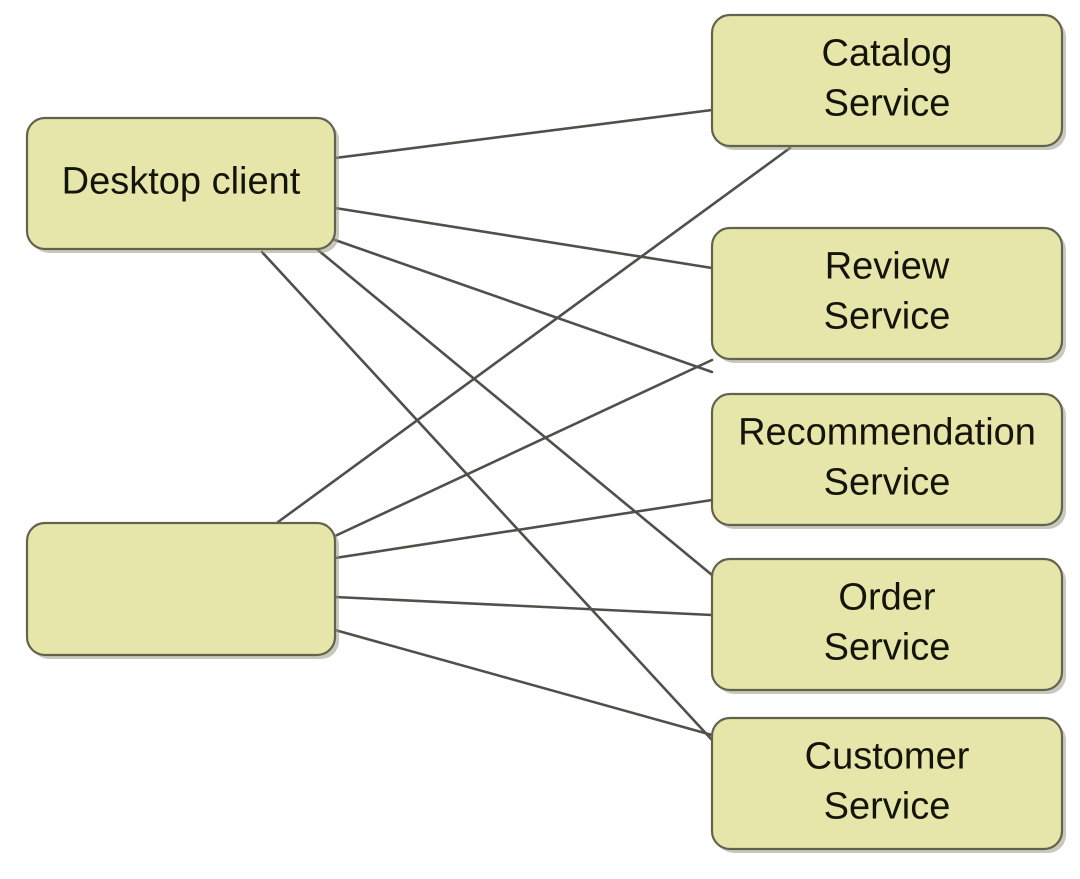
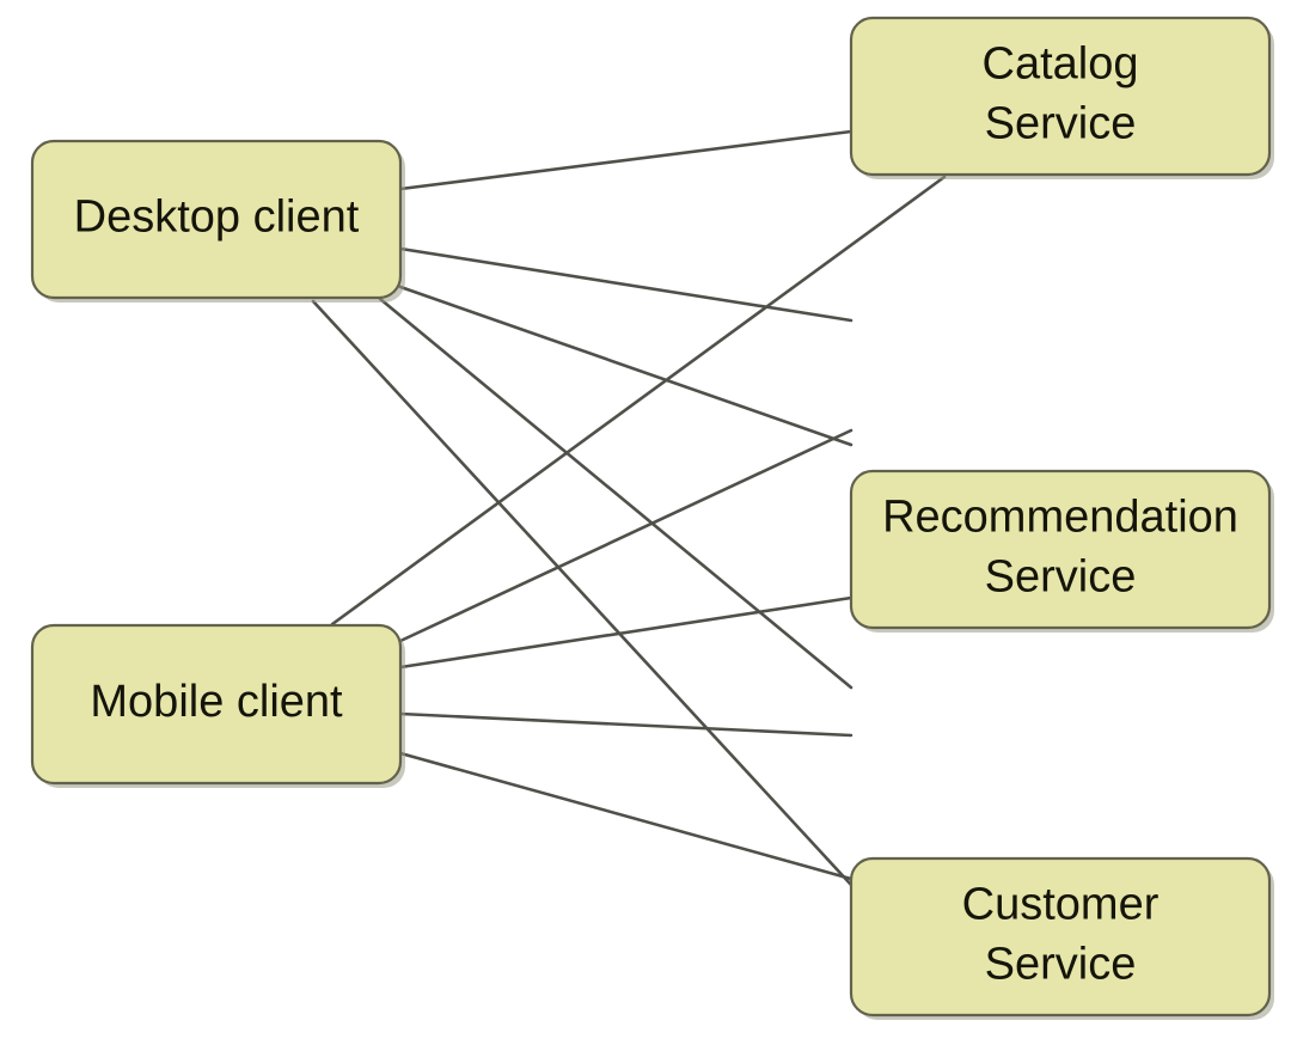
  Desktop client
+ Mobile client
  Catalog Service
- Review Service
  Recommendation Service
- Order Service
  Customer Service
